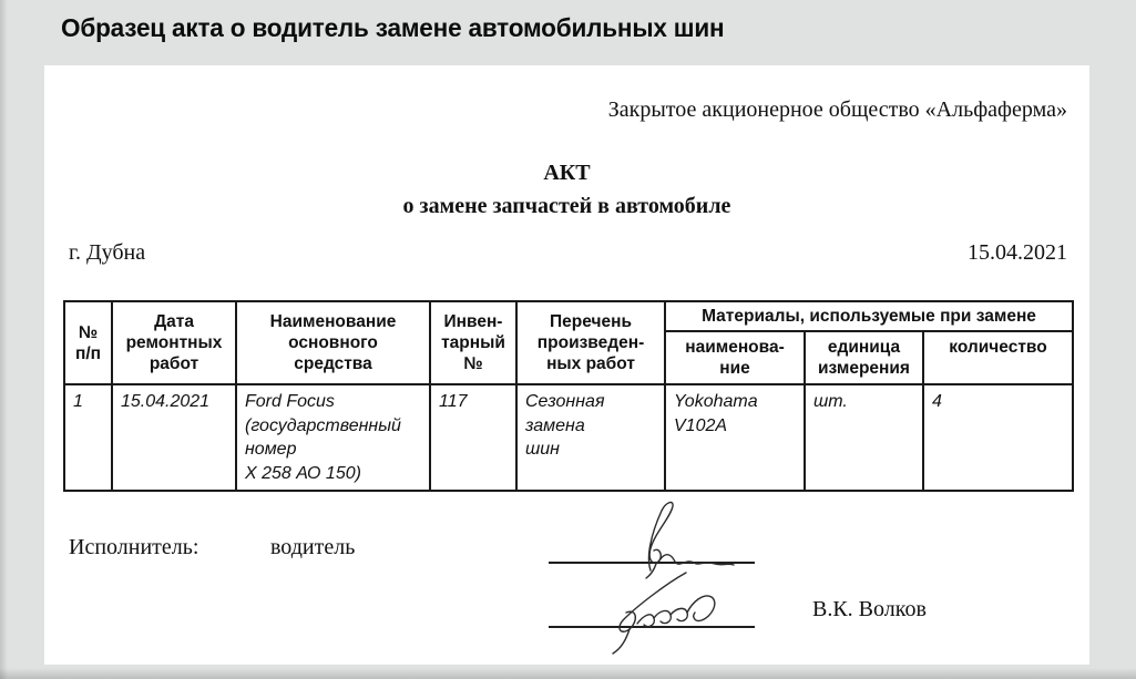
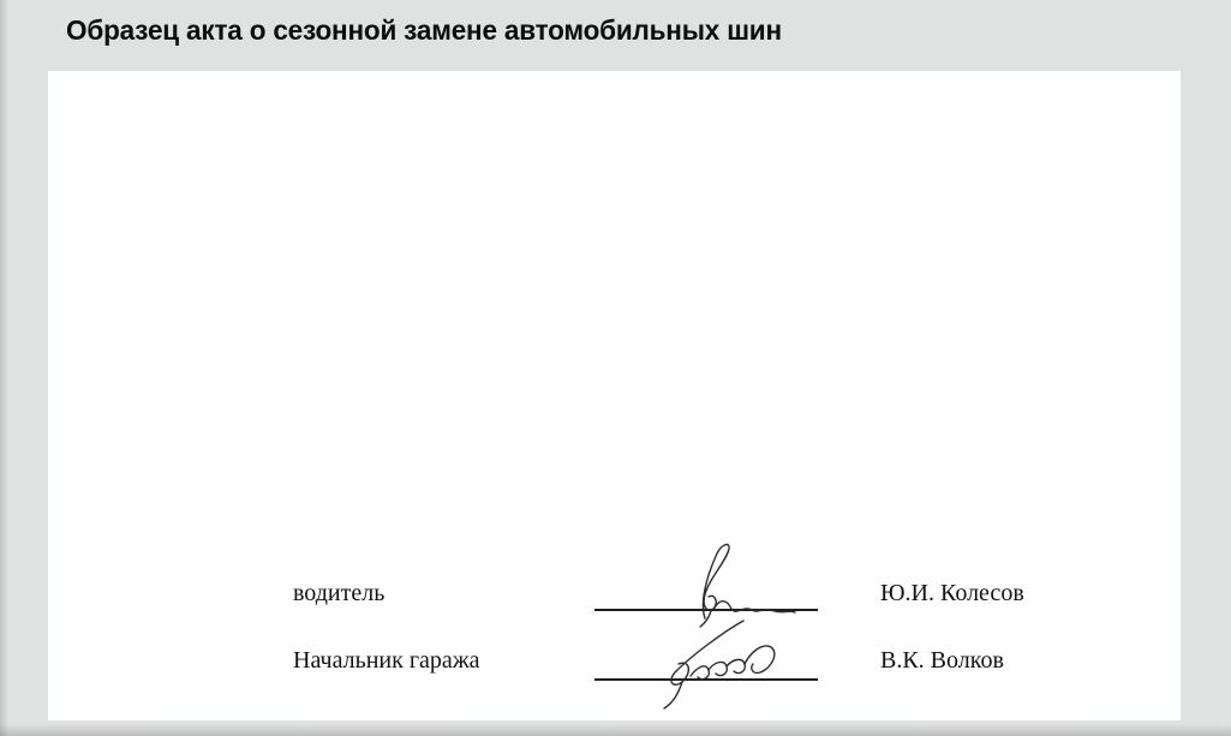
- Образец акта о водитель замене автомобильных шин
+ Образец акта о сезонной замене автомобильных шин
- Закрытое акционерное общество «Альфаферма»
- АКТ
- о замене запчастей в автомобиле
- г. Дубна
- 15.04.2021
- № п/п	Дата ремонтных работ	Наименование основного средства	Инвен- тарный №	Перечень произведен- ных работ	Материалы, используемые при замене
- наименова- ние	единица измерения	количество
- 1	15.04.2021	Ford Focus (государственный номер Х 258 АО 150)	117	Сезонная замена шин	Yokohama V102A	шт.	4
- Исполнитель:
  водитель
+ Ю.И. Колесов
+ Начальник гаража
  В.К. Волков
